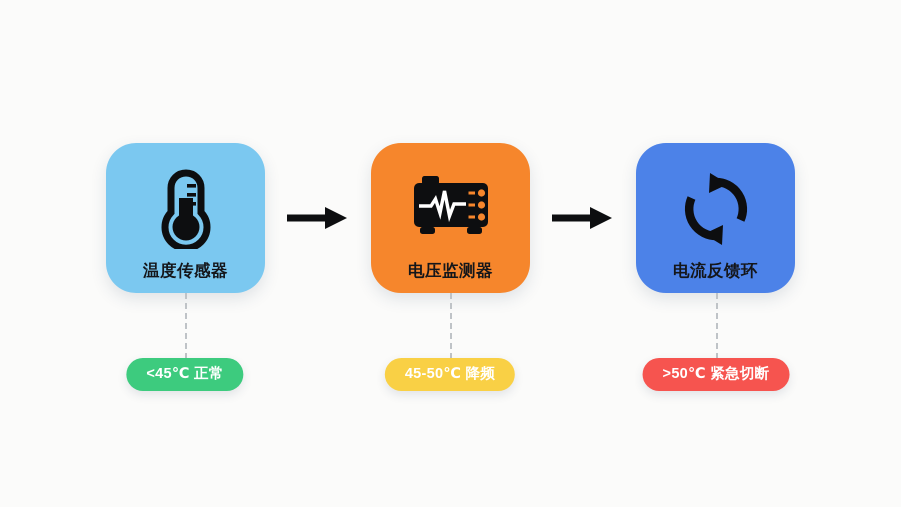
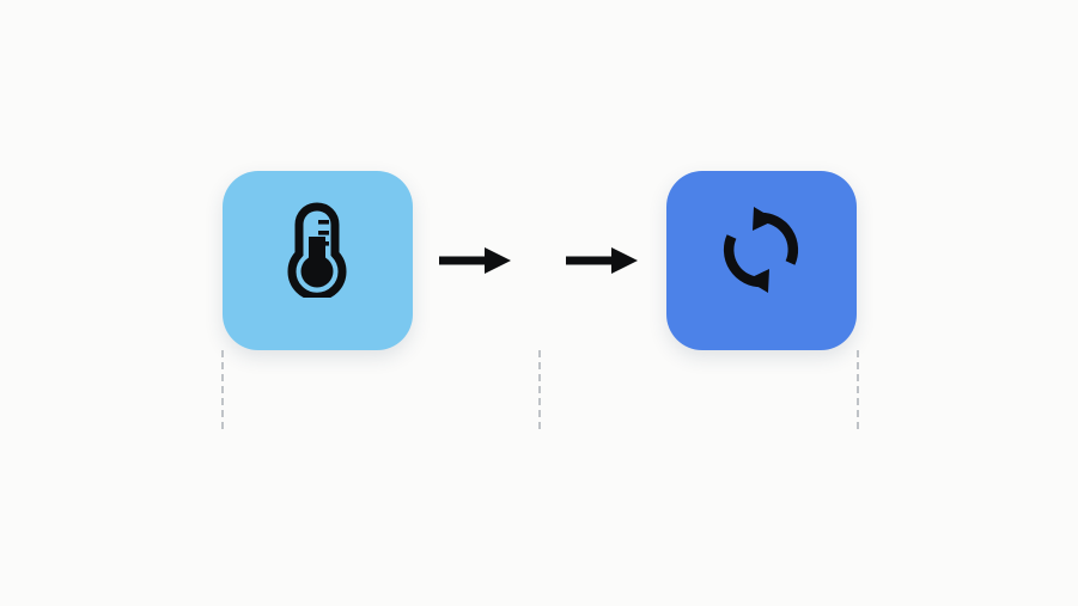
- 温度传感器
- 电压监测器
- 电流反馈环
- <45℃ 正常
- 45-50℃ 降频
- >50℃ 紧急切断
